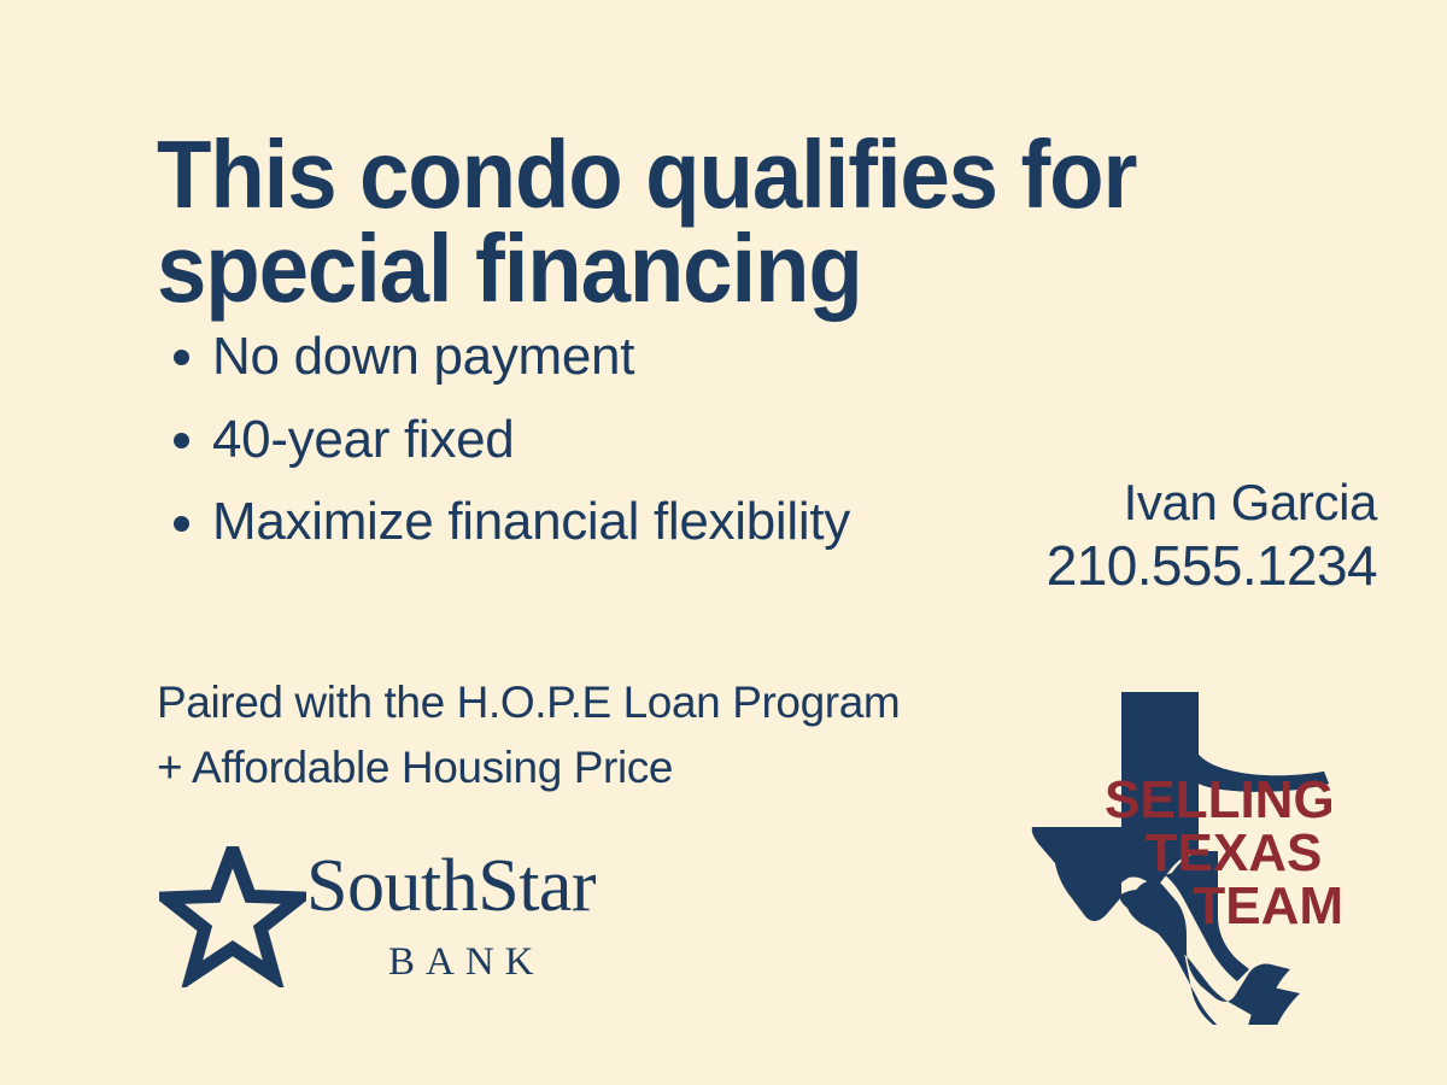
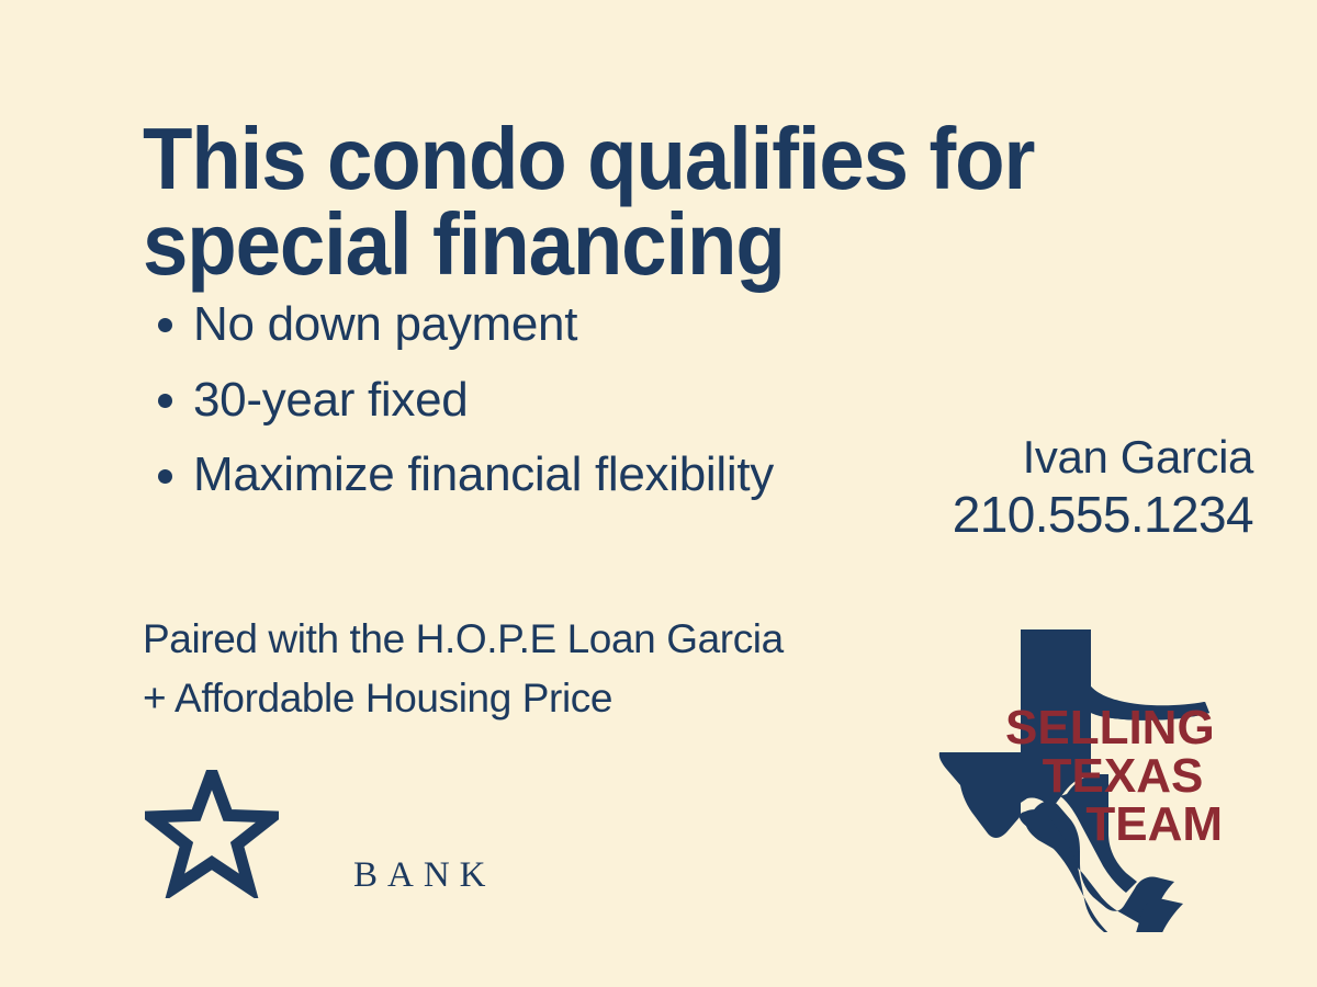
  This condo qualifies for
  special financing
  No down payment
- 40-year fixed
+ 30-year fixed
  Maximize financial flexibility
  Ivan Garcia
  210.555.1234
- Paired with the H.O.P.E Loan Program
+ Paired with the H.O.P.E Loan Garcia
  + Affordable Housing Price
- SouthStar
  BANK
  SELLING
  TEXAS
  TEAM
